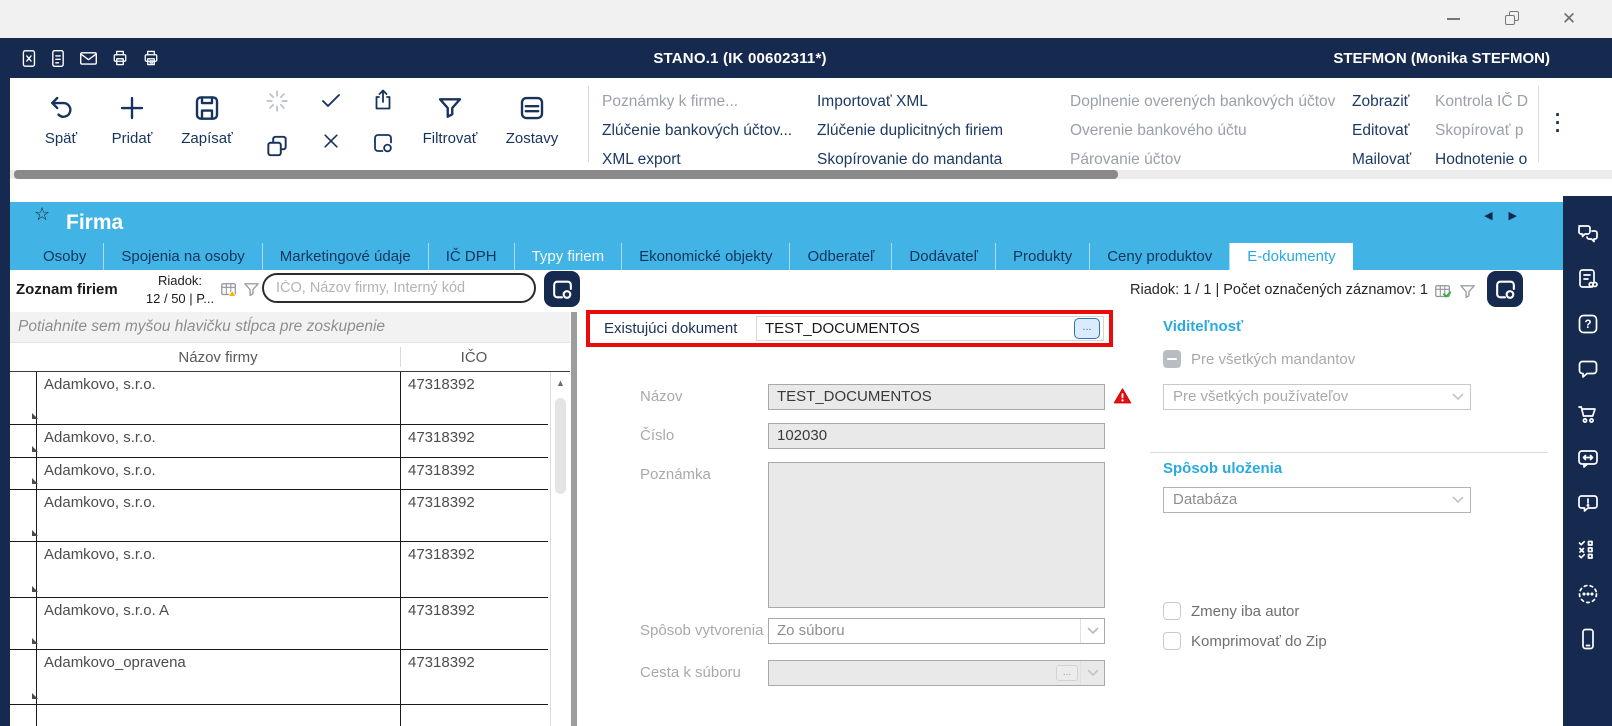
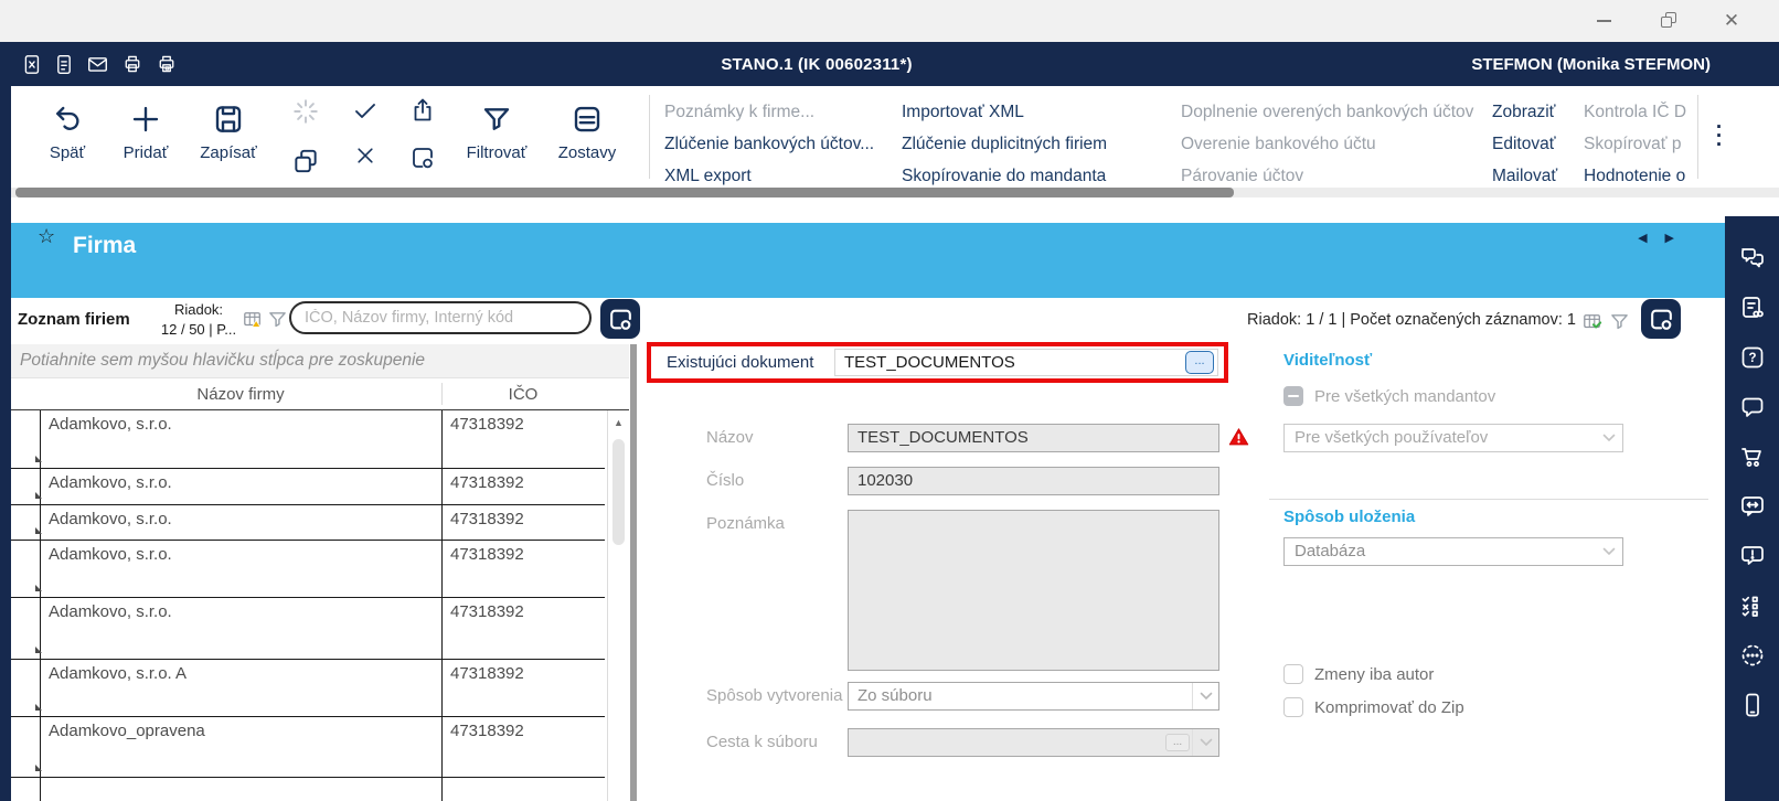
  ✕
  STANO.1 (IK 00602311*)
  STEFMON (Monika STEFMON)
  Späť
  Pridať
  Zapísať
  Filtrovať
  Zostavy
  Poznámky k firme...
  Zlúčenie bankových účtov...
  XML export
  Importovať XML
  Zlúčenie duplicitných firiem
  Skopírovanie do mandanta
  Doplnenie overených bankových účtov
  Overenie bankového účtu
  Párovanie účtov
  Zobraziť
  Editovať
  Mailovať
  Kontrola IČ D
  Skopírovať p
  Hodnotenie o
  ·
  ·
  ·
  ☆
  Firma
- Osoby
- Spojenia na osoby
- Marketingové údaje
- IČ DPH
- Typy firiem
- Ekonomické objekty
- Odberateľ
- Dodávateľ
- Produkty
- Ceny produktov
- E-dokumenty
  ◀
  ▶
  ?
  Zoznam firiem
  Riadok:
  12 / 50 | P...
  IČO, Názov firmy, Interný kód
  Riadok: 1 / 1 | Počet označených záznamov: 1
  Potiahnite sem myšou hlavičku stĺpca pre zoskupenie
  Názov firmy
  IČO
  Adamkovo, s.r.o.
  47318392
  Adamkovo, s.r.o.
  47318392
  Adamkovo, s.r.o.
  47318392
  Adamkovo, s.r.o.
  47318392
  Adamkovo, s.r.o.
  47318392
  Adamkovo, s.r.o. A
  47318392
  Adamkovo_opravena
  47318392
  ▲
  Existujúci dokument
  TEST_DOCUMENTOS
  ...
  Názov
  TEST_DOCUMENTOS
  Číslo
  102030
  Poznámka
  Spôsob vytvorenia
  Zo súboru
  Cesta k súboru
  ...
  Viditeľnosť
  Pre všetkých mandantov
  Pre všetkých používateľov
  Spôsob uloženia
  Databáza
  Zmeny iba autor
  Komprimovať do Zip
